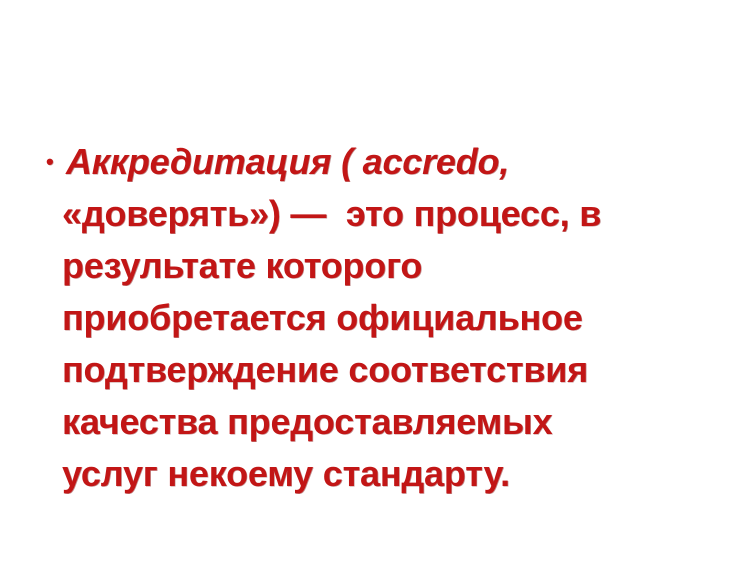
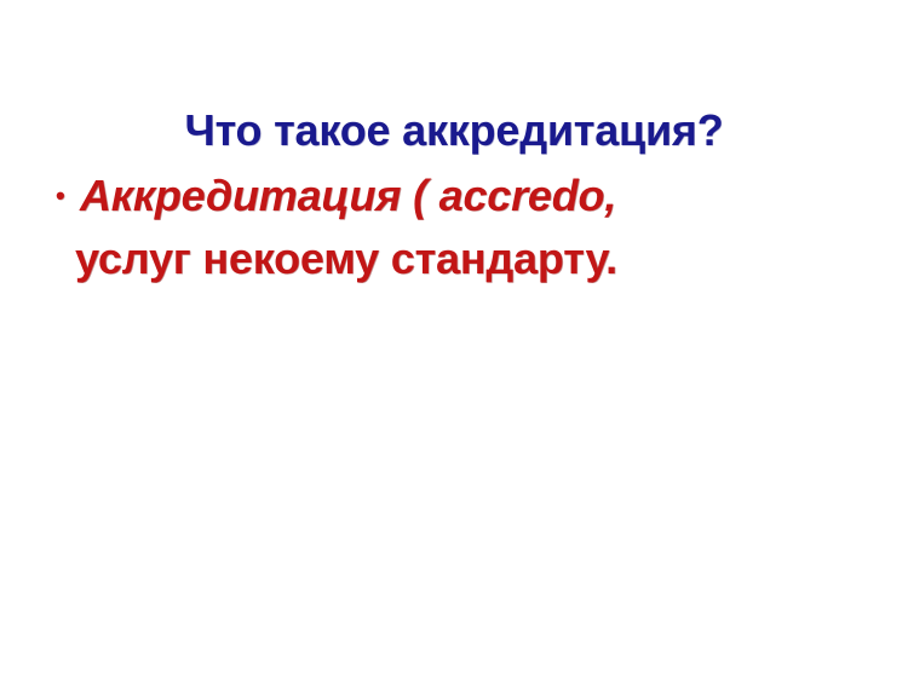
+ Что такое аккредитация?
  •
  Аккредитация ( accredo,
- «доверять») — это процесс, в
- результате которого
- приобретается официальное
- подтверждение соответствия
- качества предоставляемых
  услуг некоему стандарту.
